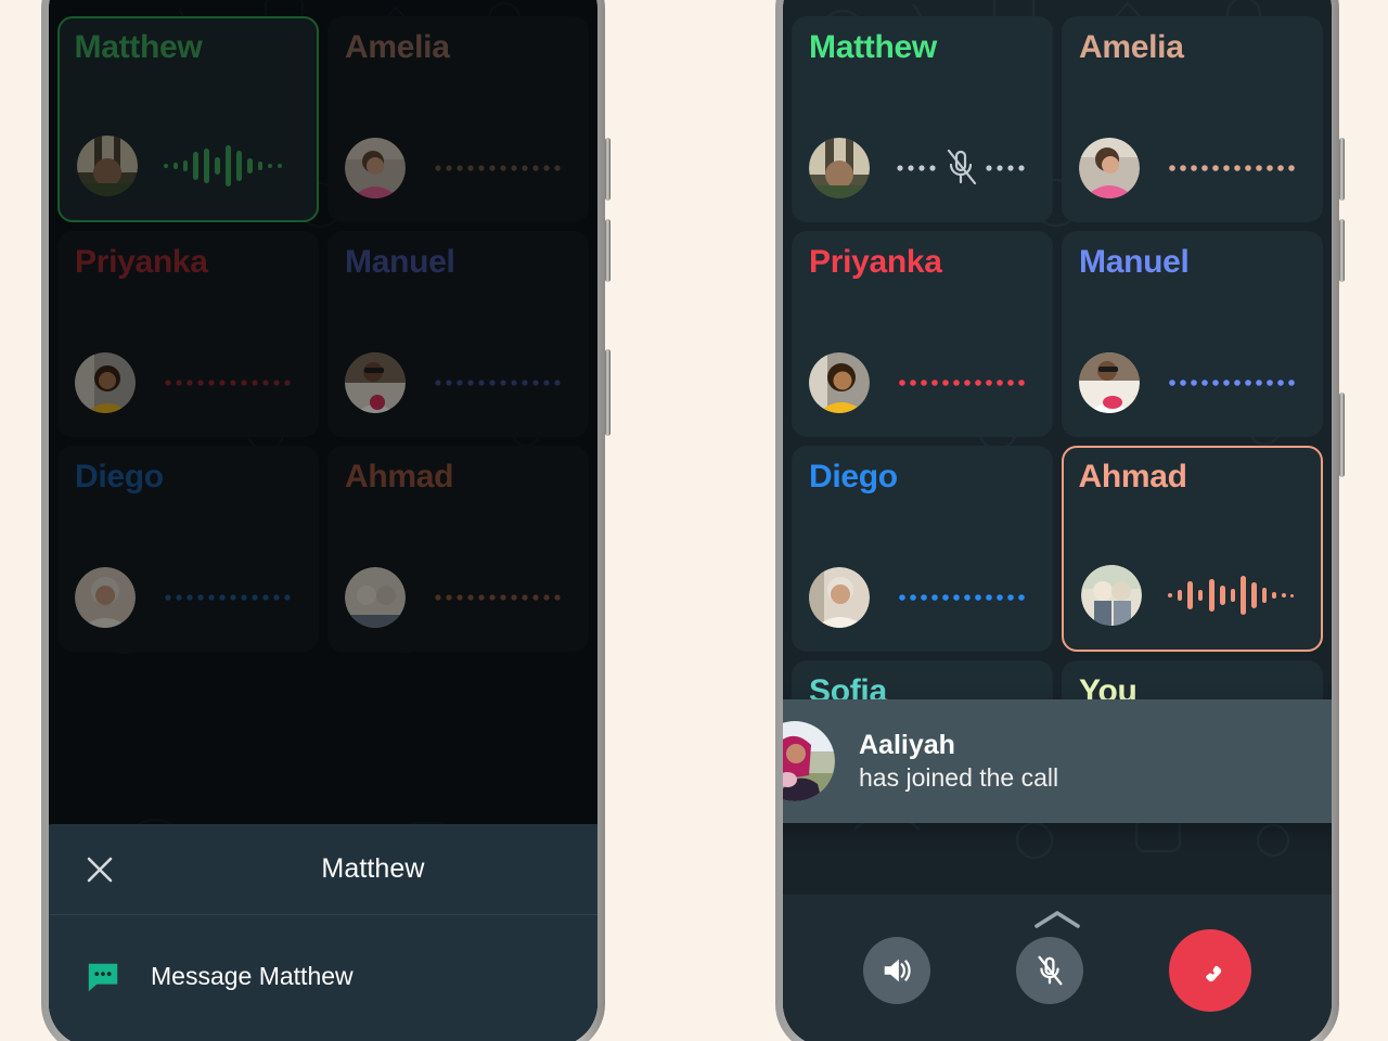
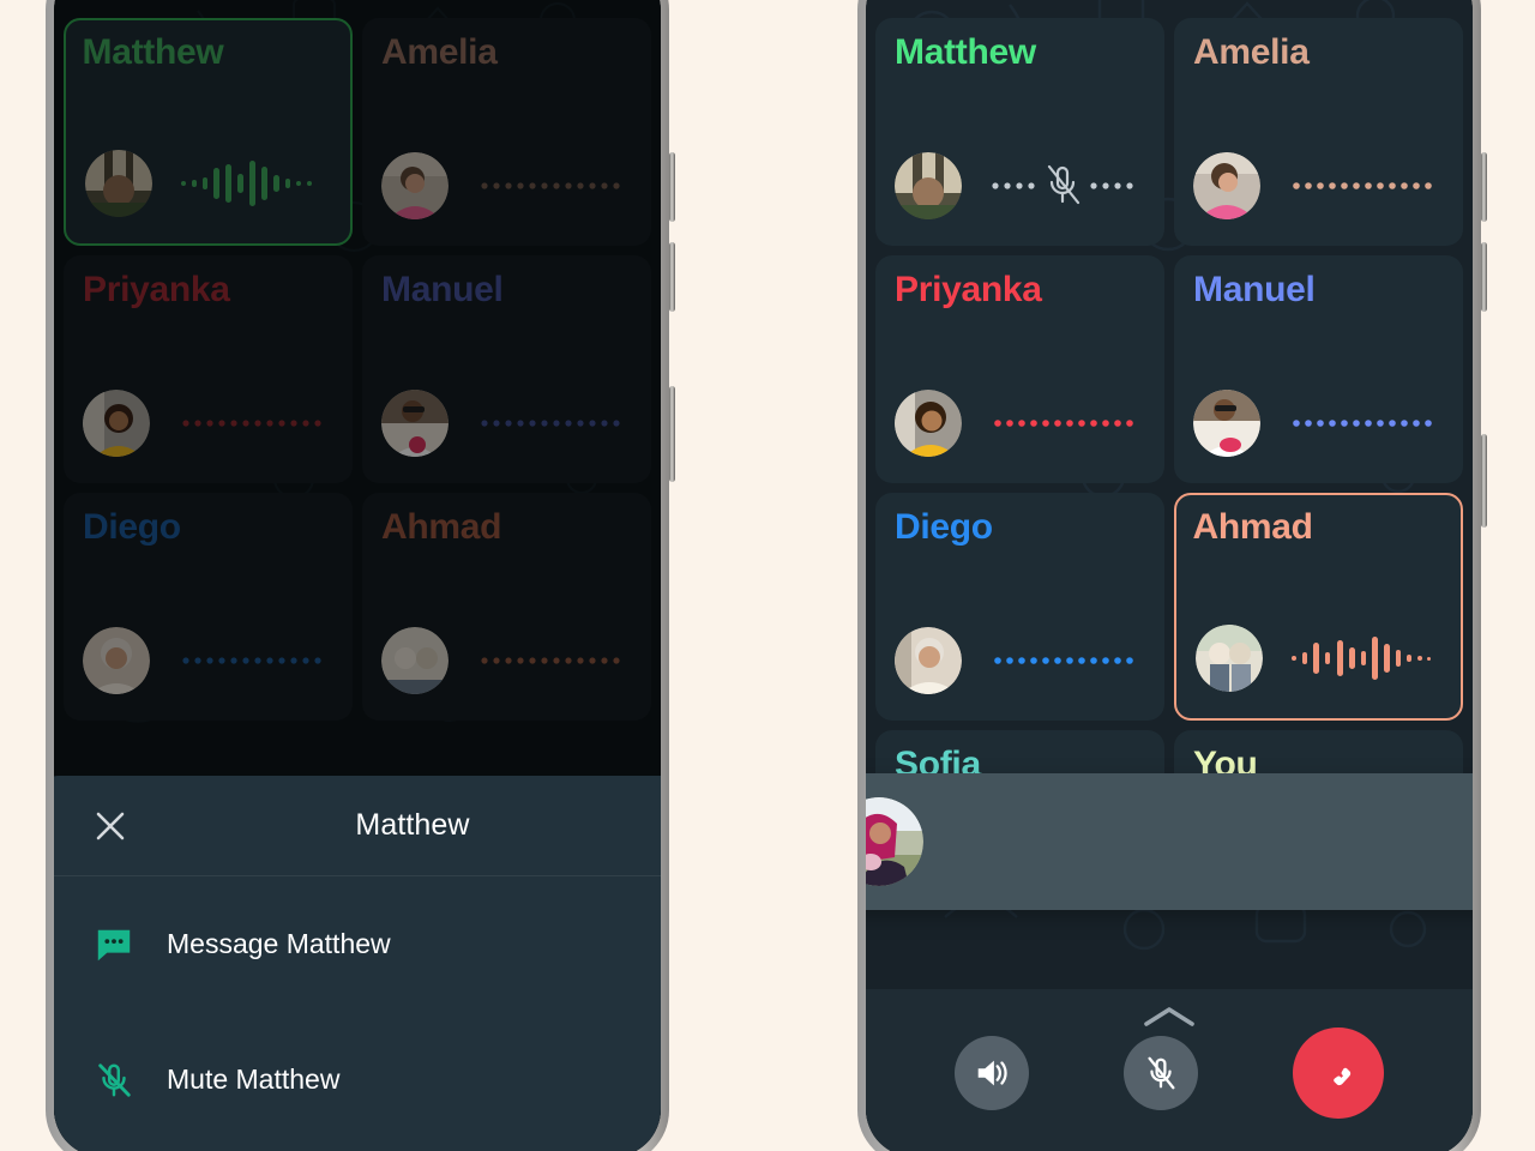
  Matthew
  Amelia
  Priyanka
  Manuel
  Diego
  Ahmad
  Matthew
  Message Matthew
+ Mute Matthew
  Matthew
  Amelia
  Priyanka
  Manuel
  Diego
  Ahmad
  Sofia
  You
- Aaliyah
- has joined the call
